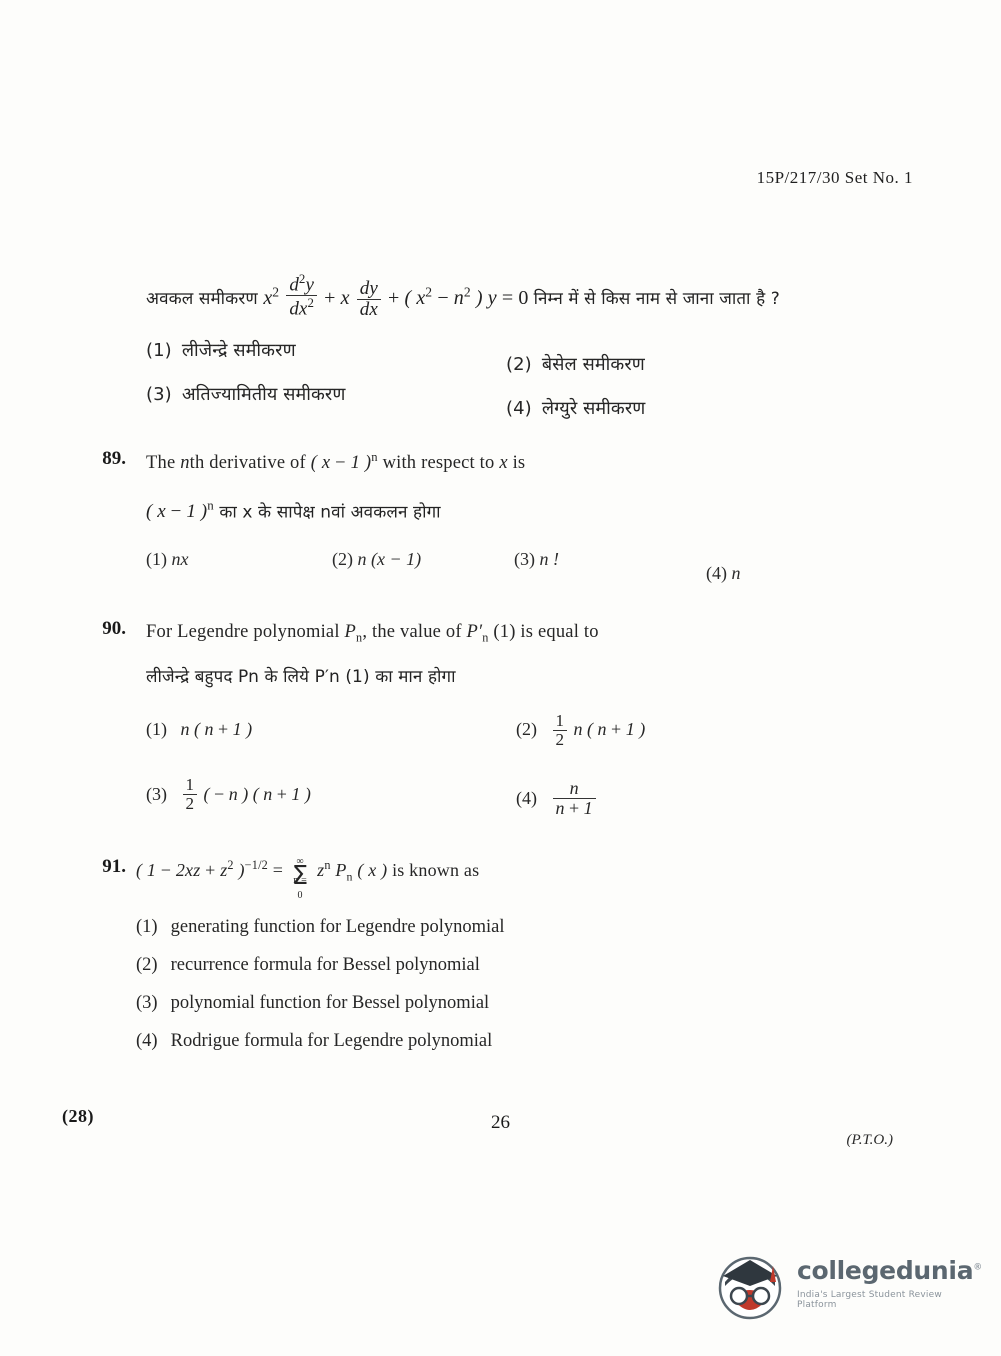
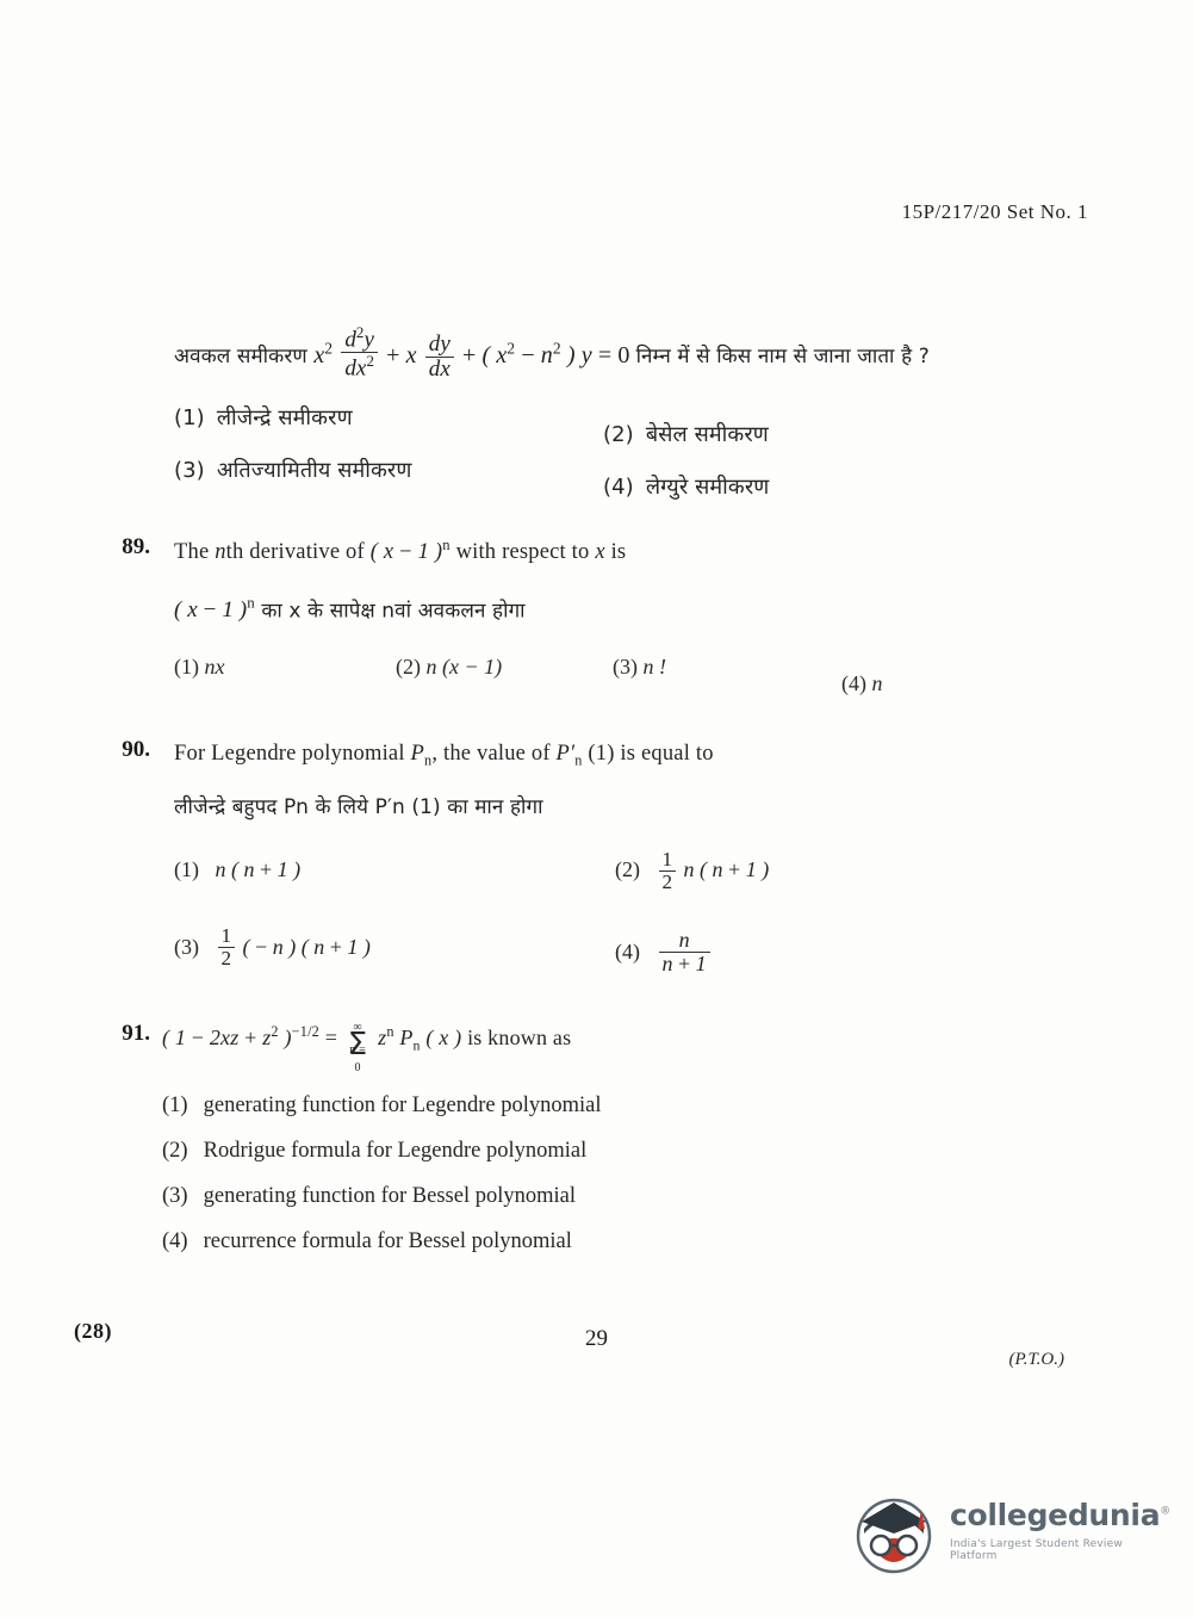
- 15P/217/30 Set No. 1
+ 15P/217/20 Set No. 1
  अवकल समीकरण x2
  d2y
  dx2
  + x
  dy
  dx
  + ( x2 − n2 ) y = 0 निम्न में से किस नाम से जाना जाता है ?
  (1) लीजेन्द्रे समीकरण
  (3) अतिज्यामितीय समीकरण
  (2) बेसेल समीकरण
  (4) लेग्युरे समीकरण
  89.
  The nth derivative of ( x − 1 )n with respect to x is
  ( x − 1 )n का x के सापेक्ष nवां अवकलन होगा
  (1) nx
  (2) n (x − 1)
  (3) n !
  (4) n
  90.
  For Legendre polynomial Pn, the value of P′n (1) is equal to
  लीजेन्द्रे बहुपद Pn के लिये P′n (1) का मान होगा
  (1) n ( n + 1 )
  (3)
  1
  2
  ( − n ) ( n + 1 )
  (2)
  1
  2
  n ( n + 1 )
  (4)
  n
  n + 1
  91.
  ( 1 − 2xz + z2 )−1/2 =
  ∞
  Σ
  n = 0
  zn Pn ( x ) is known as
  (1) generating function for Legendre polynomial
- (2) recurrence formula for Bessel polynomial
+ (2) Rodrigue formula for Legendre polynomial
- (3) polynomial function for Bessel polynomial
+ (3) generating function for Bessel polynomial
- (4) Rodrigue formula for Legendre polynomial
+ (4) recurrence formula for Bessel polynomial
  (28)
- 26
+ 29
  (P.T.O.)
  collegedunia®
  India's Largest Student Review Platform
